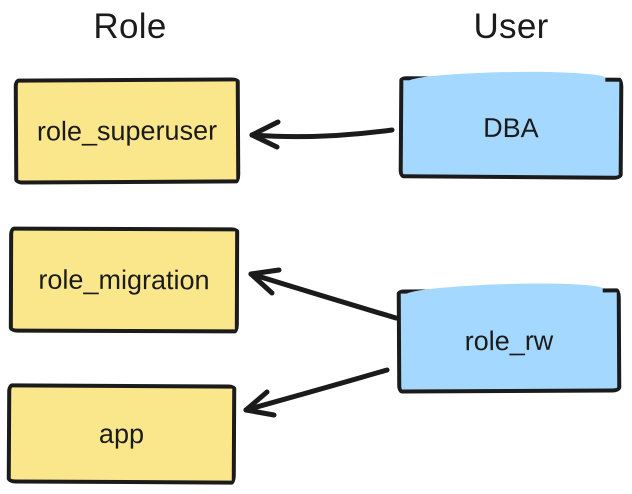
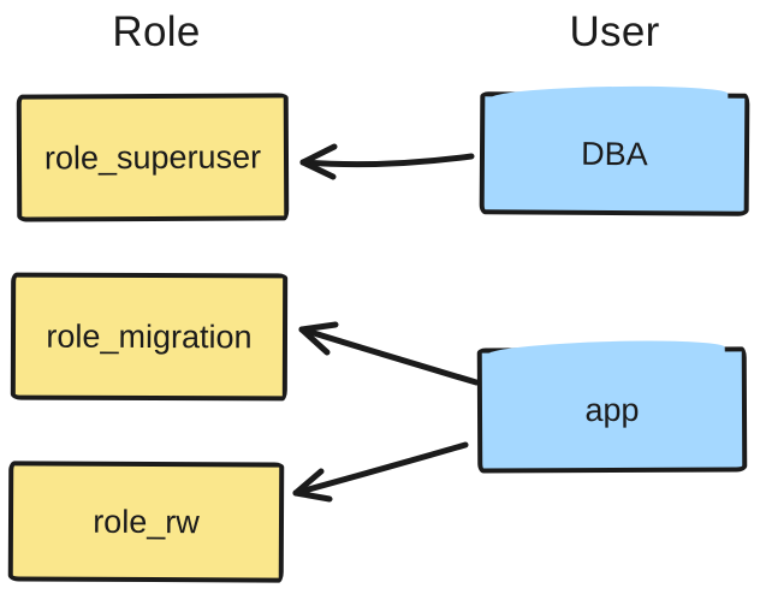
  Role
  User
  role_superuser
  role_migration
- app
+ role_rw
  DBA
- role_rw
+ app
